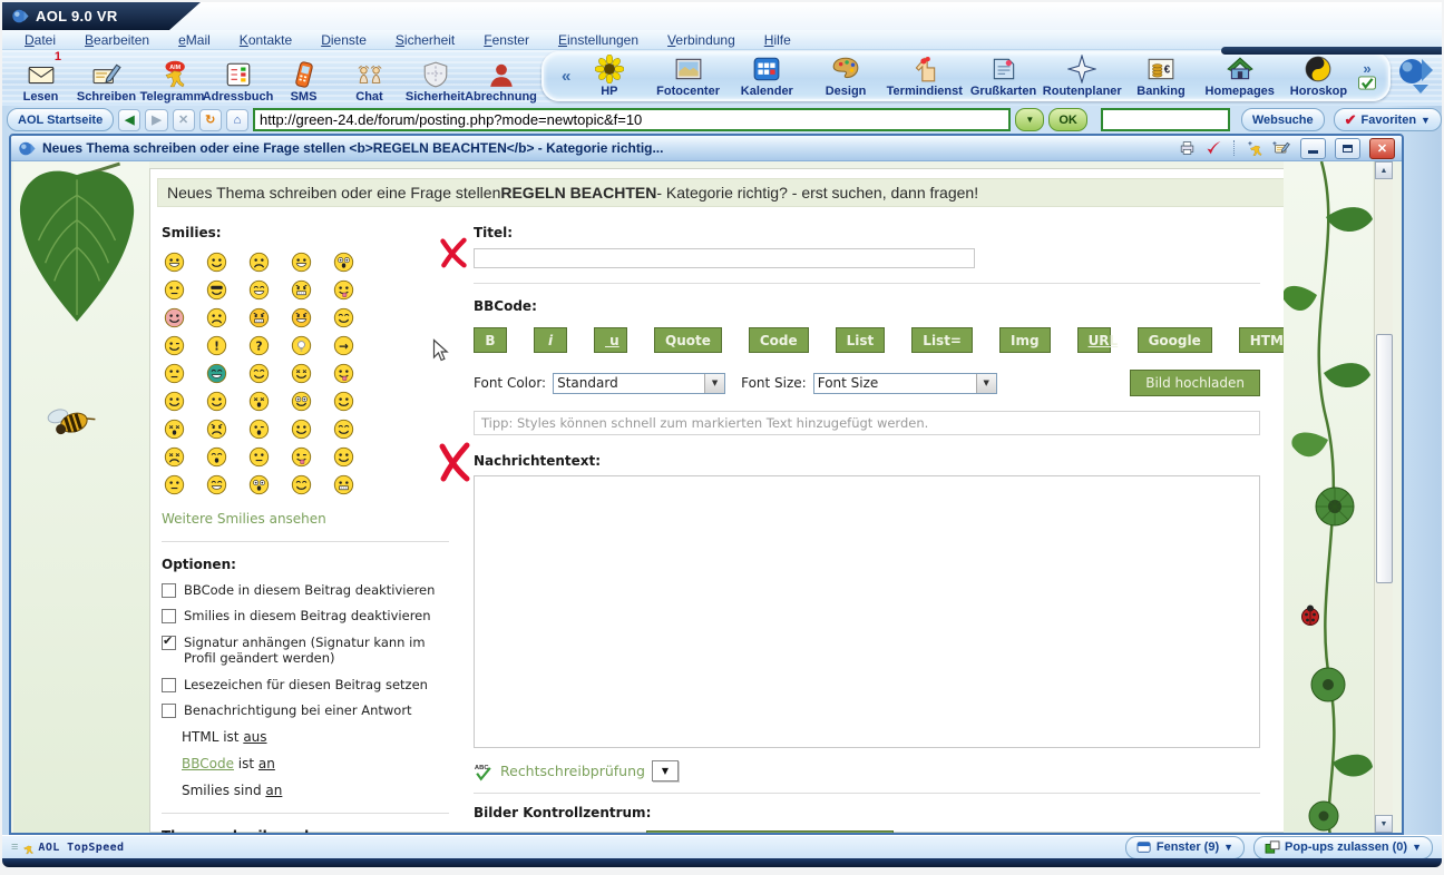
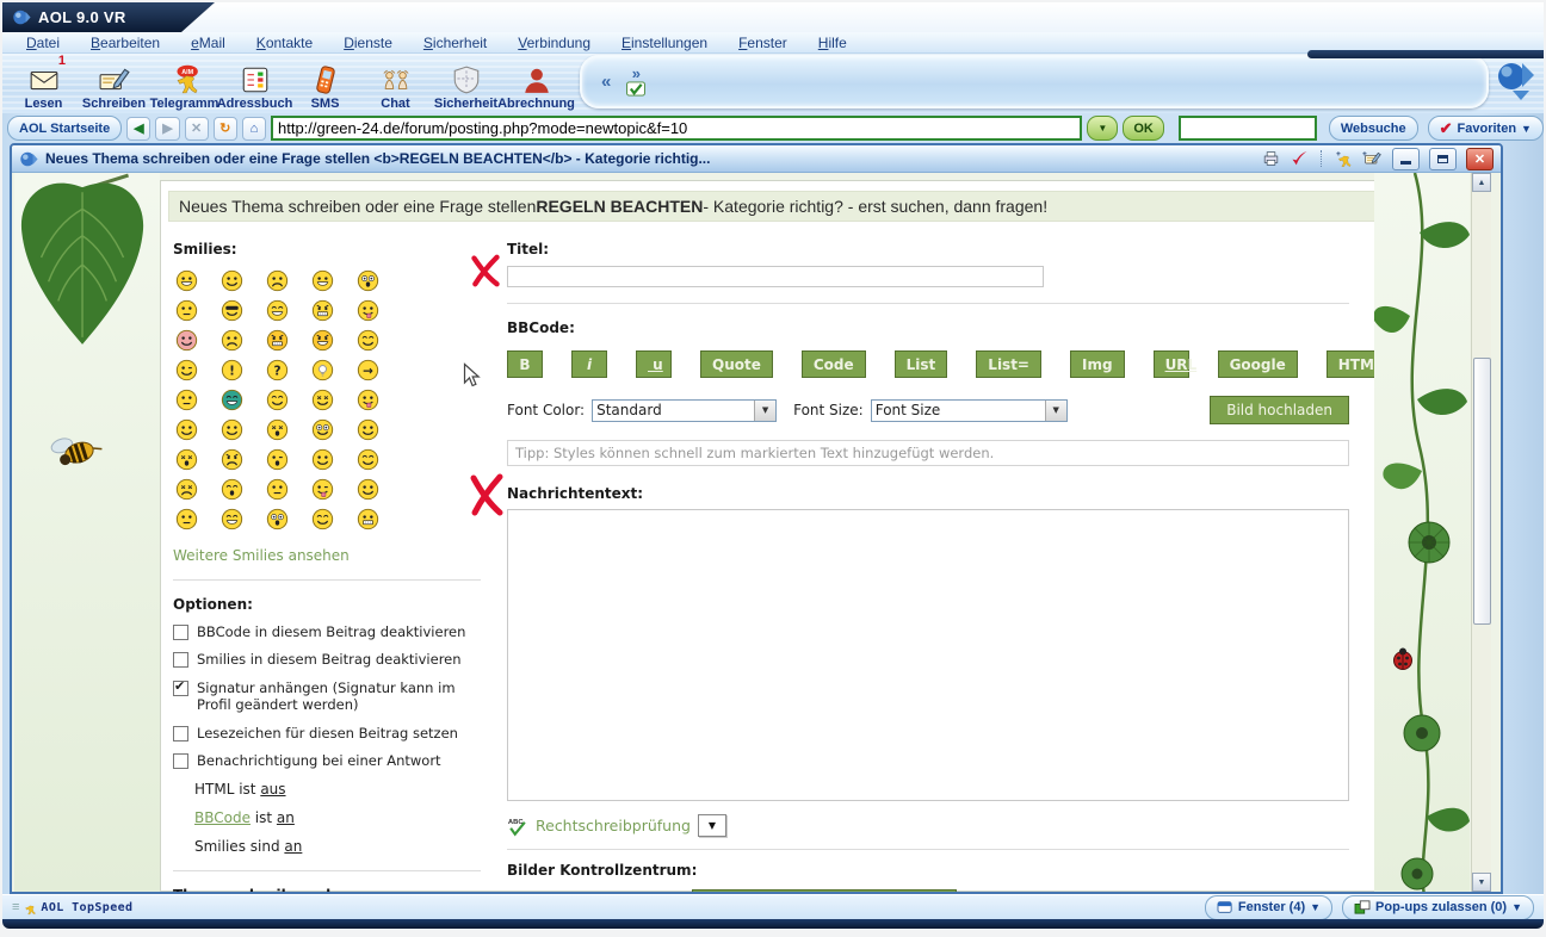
  AOL 9.0 VR
  Datei
  Bearbeiten
  eMail
  Kontakte
  Dienste
  Sicherheit
- Fenster
+ Verbindung
  Einstellungen
- Verbindung
+ Fenster
  Hilfe
  1
  Lesen
  Schreiben
  Telegramm
  Adressbuch
  SMS
  Chat
  Sicherheit
  Abrechnung
  «
- HP
- Fotocenter
- Kalender
- Design
- Termindienst
- Grußkarten
- Routenplaner
- €
- Banking
- Homepages
- Horoskop
  »
  AOL Startseite
  ◀
  ▶
  ✕
  ↻
  ⌂
  http://green-24.de/forum/posting.php?mode=newtopic&f=10
  ▼
  OK
  Websuche
  ✔
  Favoriten
  ▼
  Neues Thema schreiben oder eine Frage stellen <b>REGELN BEACHTEN</b> - Kategorie richtig...
  ✕
  Neues Thema schreiben oder eine Frage stellen
  REGELN BEACHTEN
  - Kategorie richtig? - erst suchen, dann fragen!
  Smilies:
  !
  ?
  →
  Weitere Smilies ansehen
  Optionen:
  BBCode in diesem Beitrag deaktivieren
  Smilies in diesem Beitrag deaktivieren
  ✔
  Signatur anhängen (Signatur kann im Profil geändert werden)
  Lesezeichen für diesen Beitrag setzen
  Benachrichtigung bei einer Antwort
  HTML ist aus
  BBCode ist an
  Smilies sind an
  Titel:
  BBCode:
  B
  i
  u
  Quote
  Code
  List
  List=
  Img
  URL
  Google
  HTM
  Font Color:
  Standard
  ▼
  Font Size:
  Font Size
  ▼
  Bild hochladen
  Tipp: Styles können schnell zum markierten Text hinzugefügt werden.
  Nachrichtentext:
  Rechtschreibprüfung
  ▼
  Bilder Kontrollzentrum:
  ≡
  AOL TopSpeed
- Fenster (9)
+ Fenster (4)
  ▼
  Pop-ups zulassen (0)
  ▼
